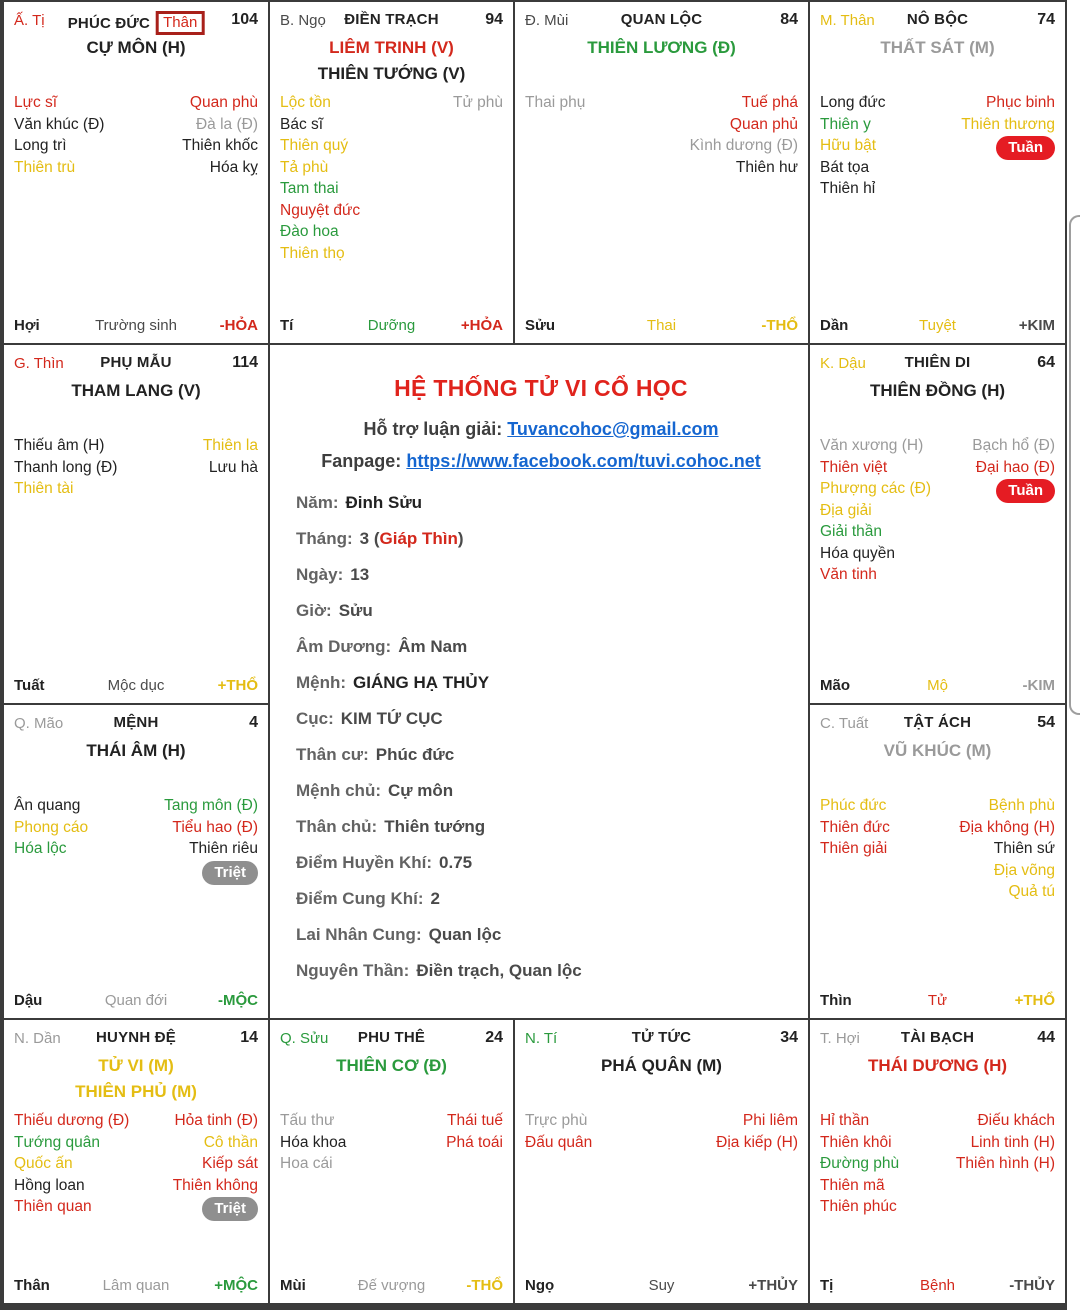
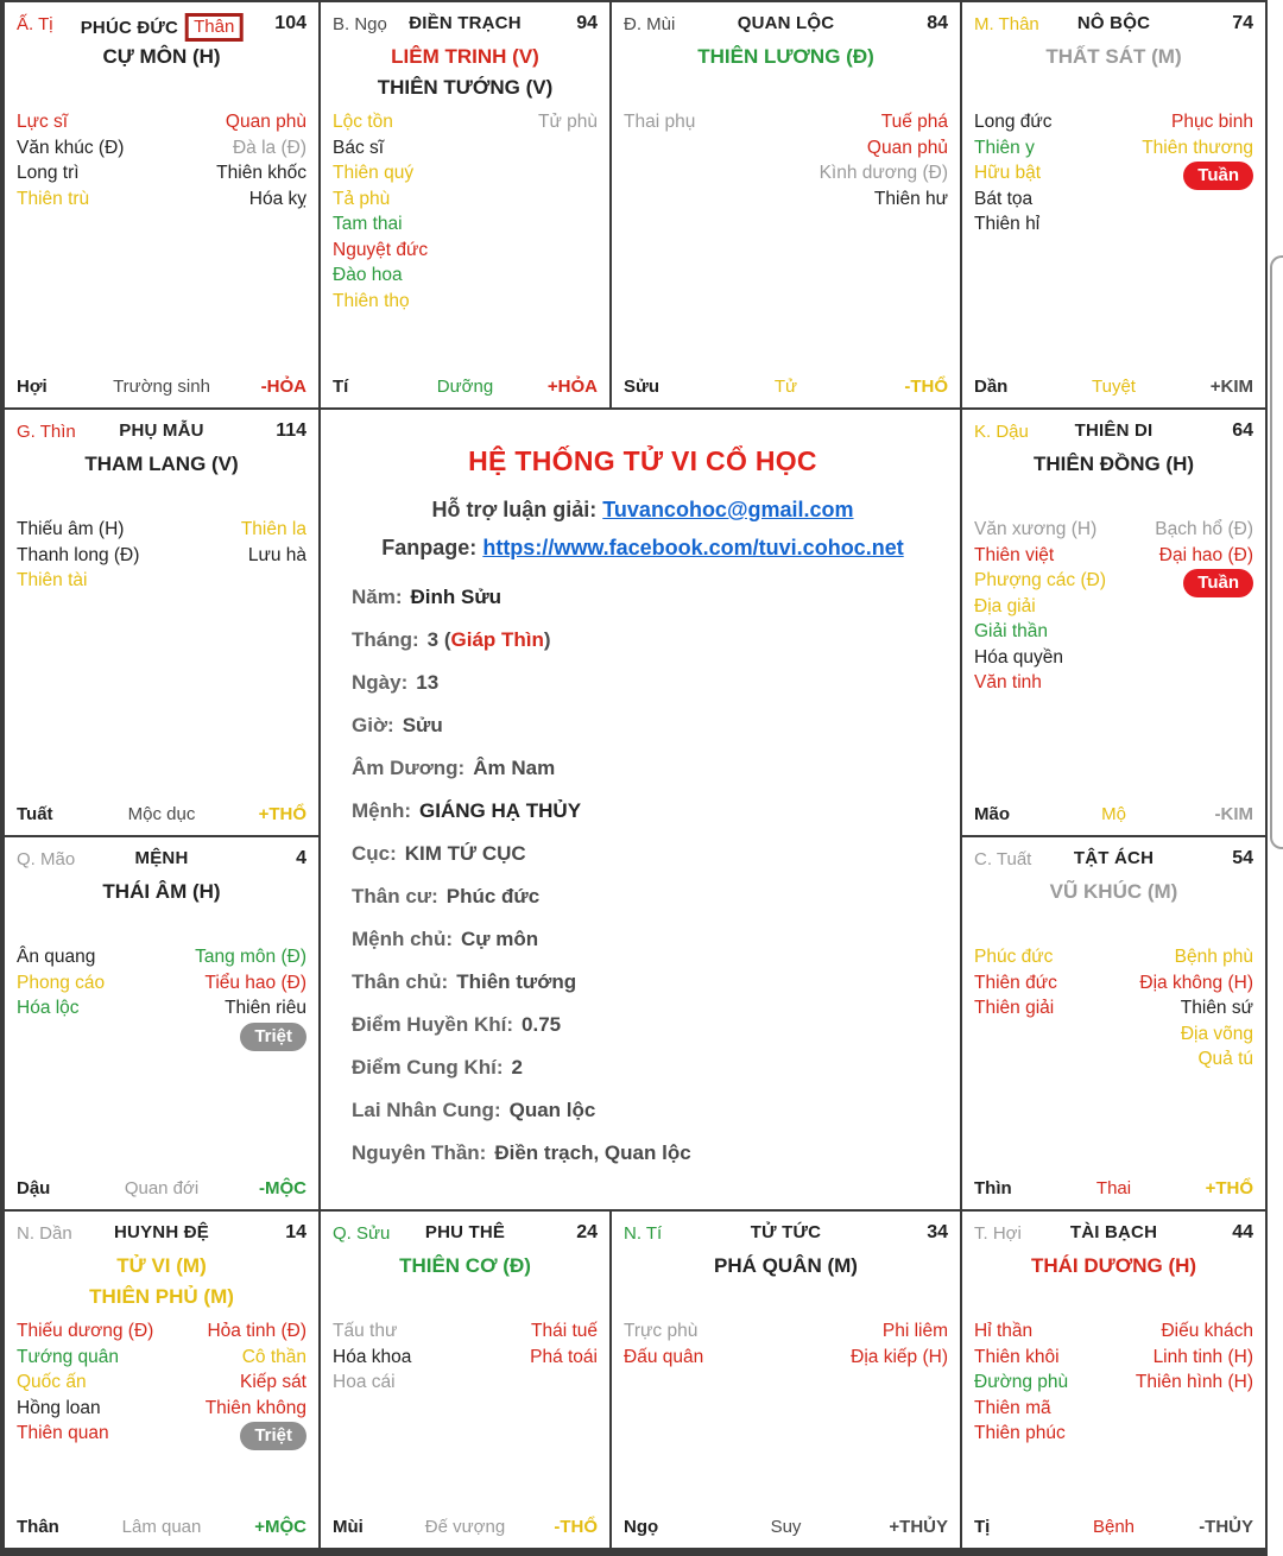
  HỆ THỐNG TỬ VI CỔ HỌC
  Hỗ trợ luận giải: Tuvancohoc@gmail.com
  Fanpage: https://www.facebook.com/tuvi.cohoc.net
  Năm: Đinh Sửu
  Tháng: 3 (Giáp Thìn)
  Ngày: 13
  Giờ: Sửu
  Âm Dương: Âm Nam
  Mệnh: GIÁNG HẠ THỦY
  Cục: KIM TỨ CỤC
  Thân cư: Phúc đức
  Mệnh chủ: Cự môn
  Thân chủ: Thiên tướng
  Điểm Huyền Khí: 0.75
  Điểm Cung Khí: 2
  Lai Nhân Cung: Quan lộc
  Nguyên Thần: Điền trạch, Quan lộc
  Ấ. Tị
  PHÚC ĐỨC
  Thân
  104
  CỰ MÔN (H)
  Lực sĩ
  Văn khúc (Đ)
  Long trì
  Thiên trù
  Quan phù
  Đà la (Đ)
  Thiên khốc
  Hóa kỵ
  Hợi
  Trường sinh
  -HỎA
  B. Ngọ
  ĐIỀN TRẠCH
  94
  LIÊM TRINH (V)
  THIÊN TƯỚNG (V)
  Lộc tồn
  Bác sĩ
  Thiên quý
  Tả phù
  Tam thai
  Nguyệt đức
  Đào hoa
  Thiên thọ
  Tử phù
  Tí
  Dưỡng
  +HỎA
  Đ. Mùi
  QUAN LỘC
  84
  THIÊN LƯƠNG (Đ)
  Thai phụ
  Tuế phá
  Quan phủ
  Kình dương (Đ)
  Thiên hư
  Sửu
- Thai
+ Tử
  -THỔ
  M. Thân
  NÔ BỘC
  74
  THẤT SÁT (M)
  Long đức
  Thiên y
  Hữu bật
  Bát tọa
  Thiên hỉ
  Phục binh
  Thiên thương
  Tuần
  Dần
  Tuyệt
  +KIM
  G. Thìn
  PHỤ MẪU
  114
  THAM LANG (V)
  Thiếu âm (H)
  Thanh long (Đ)
  Thiên tài
  Thiên la
  Lưu hà
  Tuất
  Mộc dục
  +THỔ
  K. Dậu
  THIÊN DI
  64
  THIÊN ĐỒNG (H)
  Văn xương (H)
  Thiên việt
  Phượng các (Đ)
  Địa giải
  Giải thần
  Hóa quyền
  Văn tinh
  Bạch hổ (Đ)
  Đại hao (Đ)
  Tuần
  Mão
  Mộ
  -KIM
  Q. Mão
  MỆNH
  4
  THÁI ÂM (H)
  Ân quang
  Phong cáo
  Hóa lộc
  Tang môn (Đ)
  Tiểu hao (Đ)
  Thiên riêu
  Triệt
  Dậu
  Quan đới
  -MỘC
  C. Tuất
  TẬT ÁCH
  54
  VŨ KHÚC (M)
  Phúc đức
  Thiên đức
  Thiên giải
  Bệnh phù
  Địa không (H)
  Thiên sứ
  Địa võng
  Quả tú
  Thìn
- Tử
+ Thai
  +THỔ
  N. Dần
  HUYNH ĐỆ
  14
  TỬ VI (M)
  THIÊN PHỦ (M)
  Thiếu dương (Đ)
  Tướng quân
  Quốc ấn
  Hồng loan
  Thiên quan
  Hỏa tinh (Đ)
  Cô thần
  Kiếp sát
  Thiên không
  Triệt
  Thân
  Lâm quan
  +MỘC
  Q. Sửu
  PHU THÊ
  24
  THIÊN CƠ (Đ)
  Tấu thư
  Hóa khoa
  Hoa cái
  Thái tuế
  Phá toái
  Mùi
  Đế vượng
  -THỔ
  N. Tí
  TỬ TỨC
  34
  PHÁ QUÂN (M)
  Trực phù
  Đấu quân
  Phi liêm
  Địa kiếp (H)
  Ngọ
  Suy
  +THỦY
  T. Hợi
  TÀI BẠCH
  44
  THÁI DƯƠNG (H)
  Hỉ thần
  Thiên khôi
  Đường phù
  Thiên mã
  Thiên phúc
  Điếu khách
  Linh tinh (H)
  Thiên hình (H)
  Tị
  Bệnh
  -THỦY
